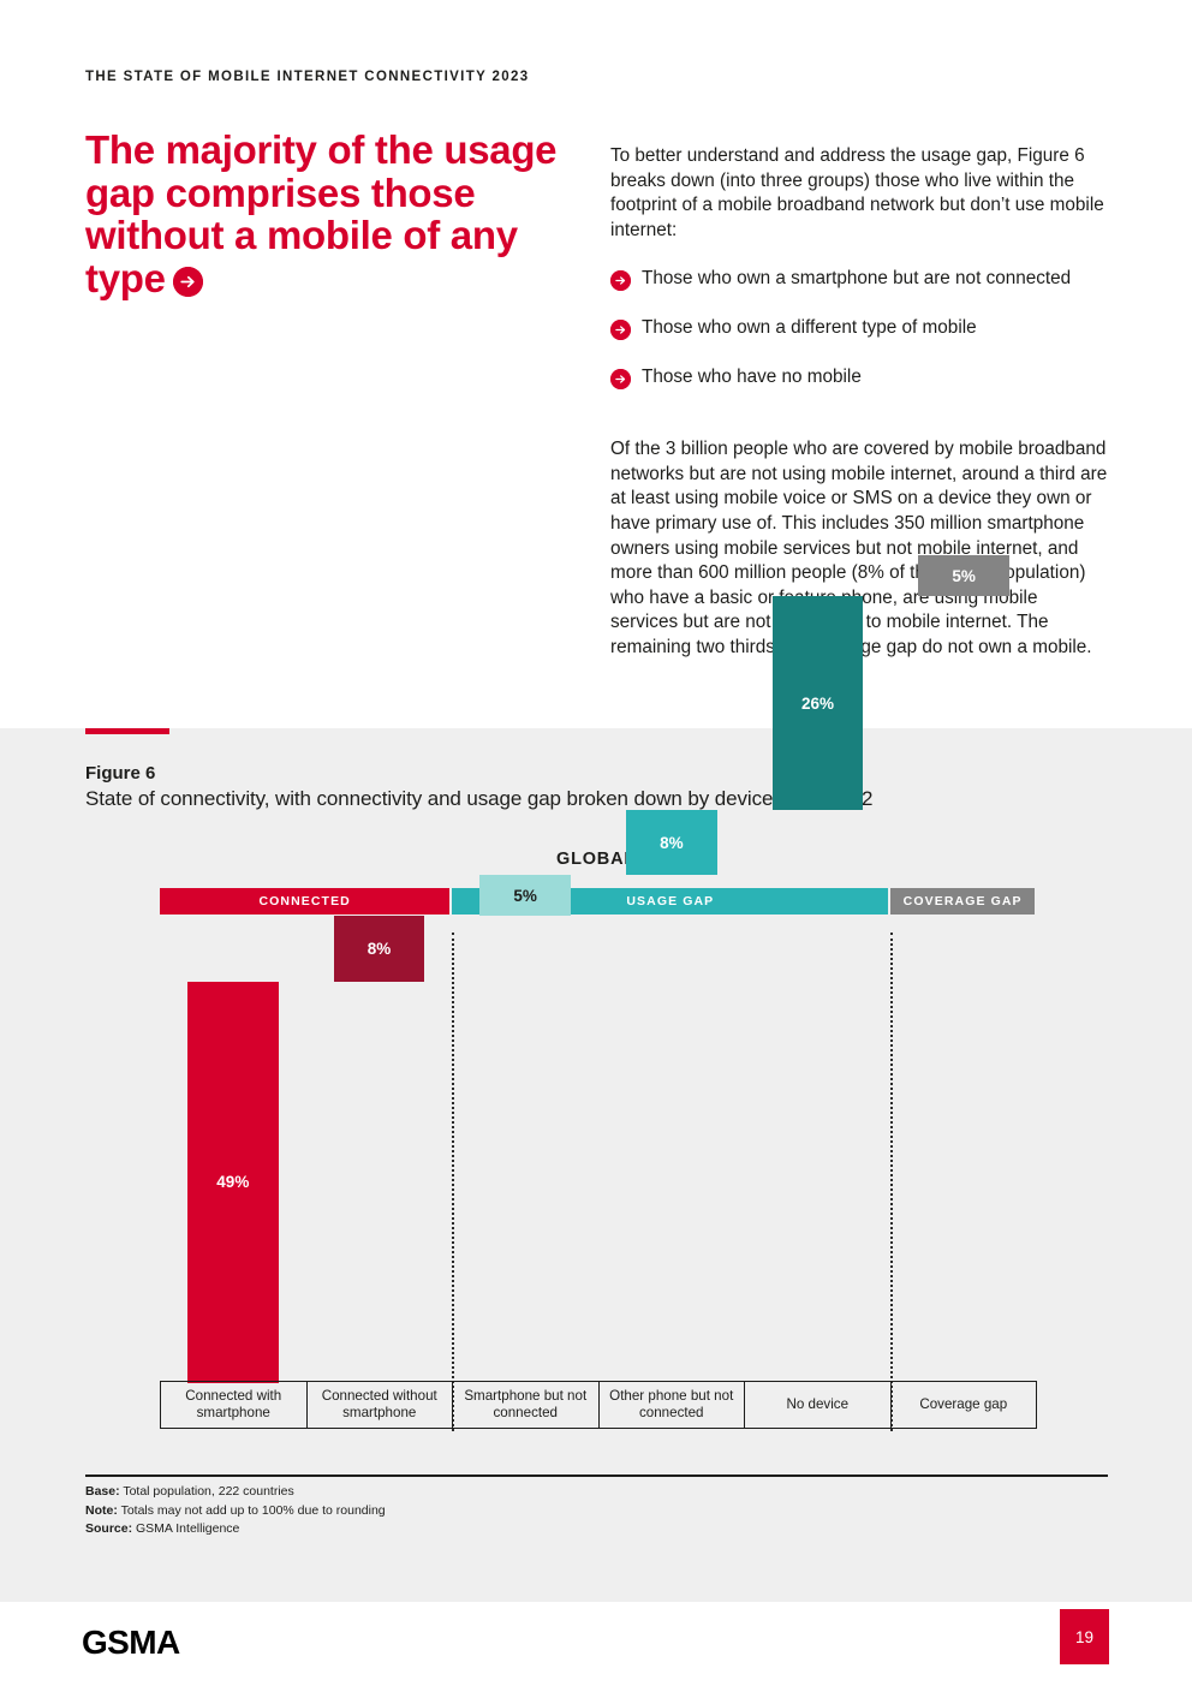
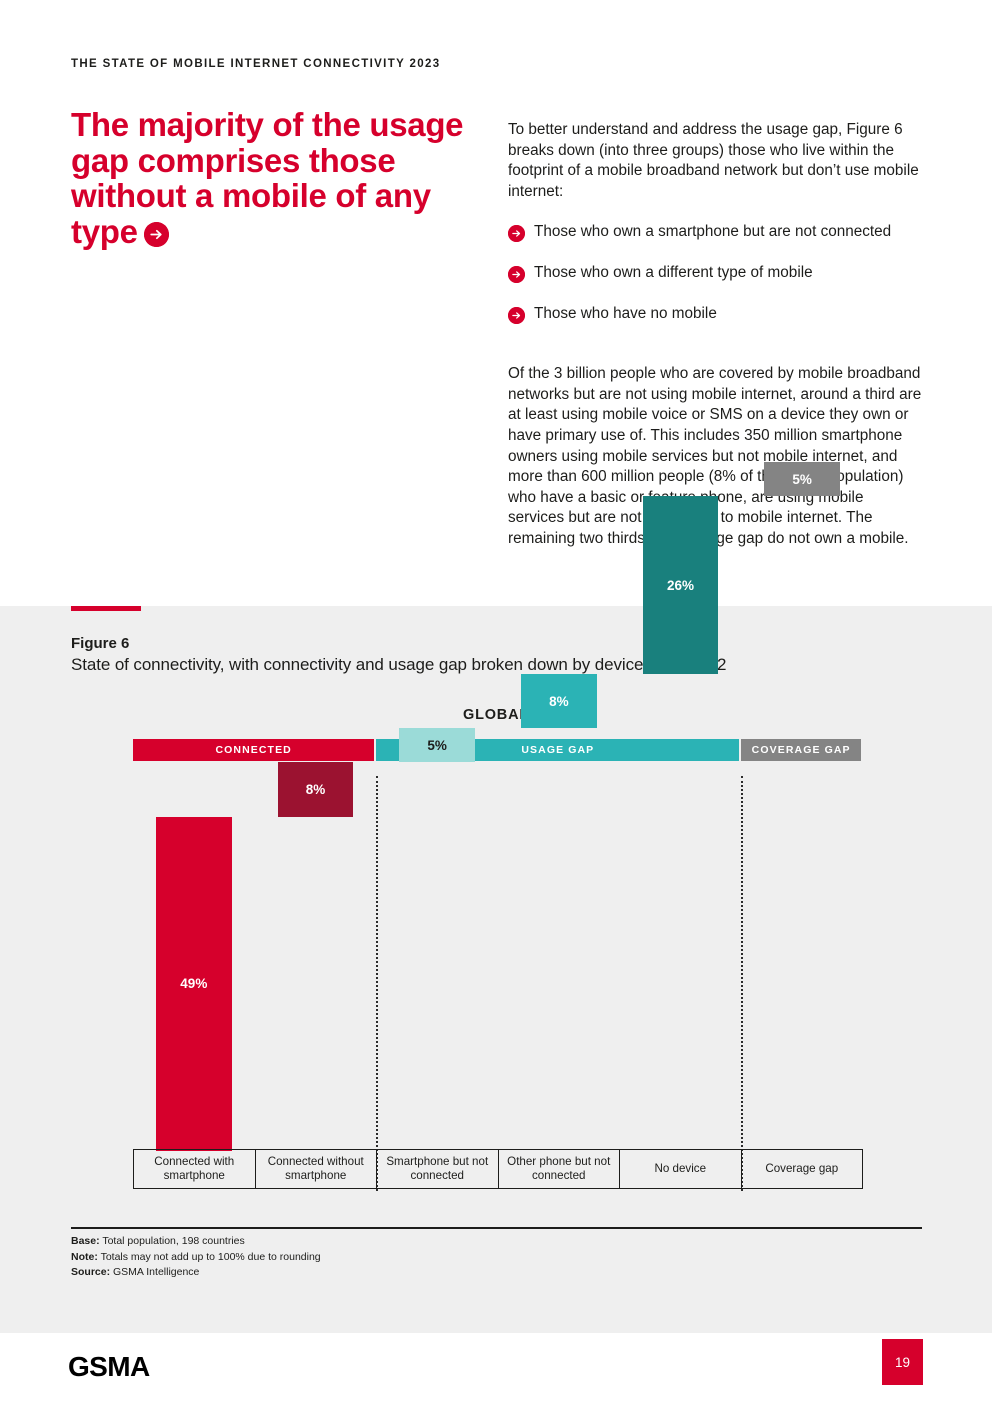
  THE STATE OF MOBILE INTERNET CONNECTIVITY 2023
  The majority of the usage gap comprises those without a mobile of any type
  To better understand and address the usage gap, Figure 6 breaks down (into three groups) those who live within the footprint of a mobile broadband network but don’t use mobile internet:
  Those who own a smartphone but are not connected
  Those who own a different type of mobile
  Those who have no mobile
  Of the 3 billion people who are covered by mobile broadband networks but are not using mobile internet, around a third are at least using mobile voice or SMS on a device they own or have primary use of. This includes 350 million smartphone owners using mobile services but not mobile internet, and more than 600 million people (8% of topulation) who have a basic orone, are using mobile services but are not to mobile internet. The remaining two thirdsge gap do not own a mobile.
  Figure 6
  State of connectivity, with connectivity and usage gap broken down by device2
  GLOBA
  CONNECTED
  USAGE GAP
  COVERAGE GAP
  49%
  8%
  5%
  8%
  26%
  5%
  Connected with smartphone
  Connected without smartphone
  Smartphone but not connected
  Other phone but not connected
  No device
  Coverage gap
- Base: Total population, 222 countries
+ Base: Total population, 198 countries
  Note: Totals may not add up to 100% due to rounding
  Source: GSMA Intelligence
  GSMA
  19
